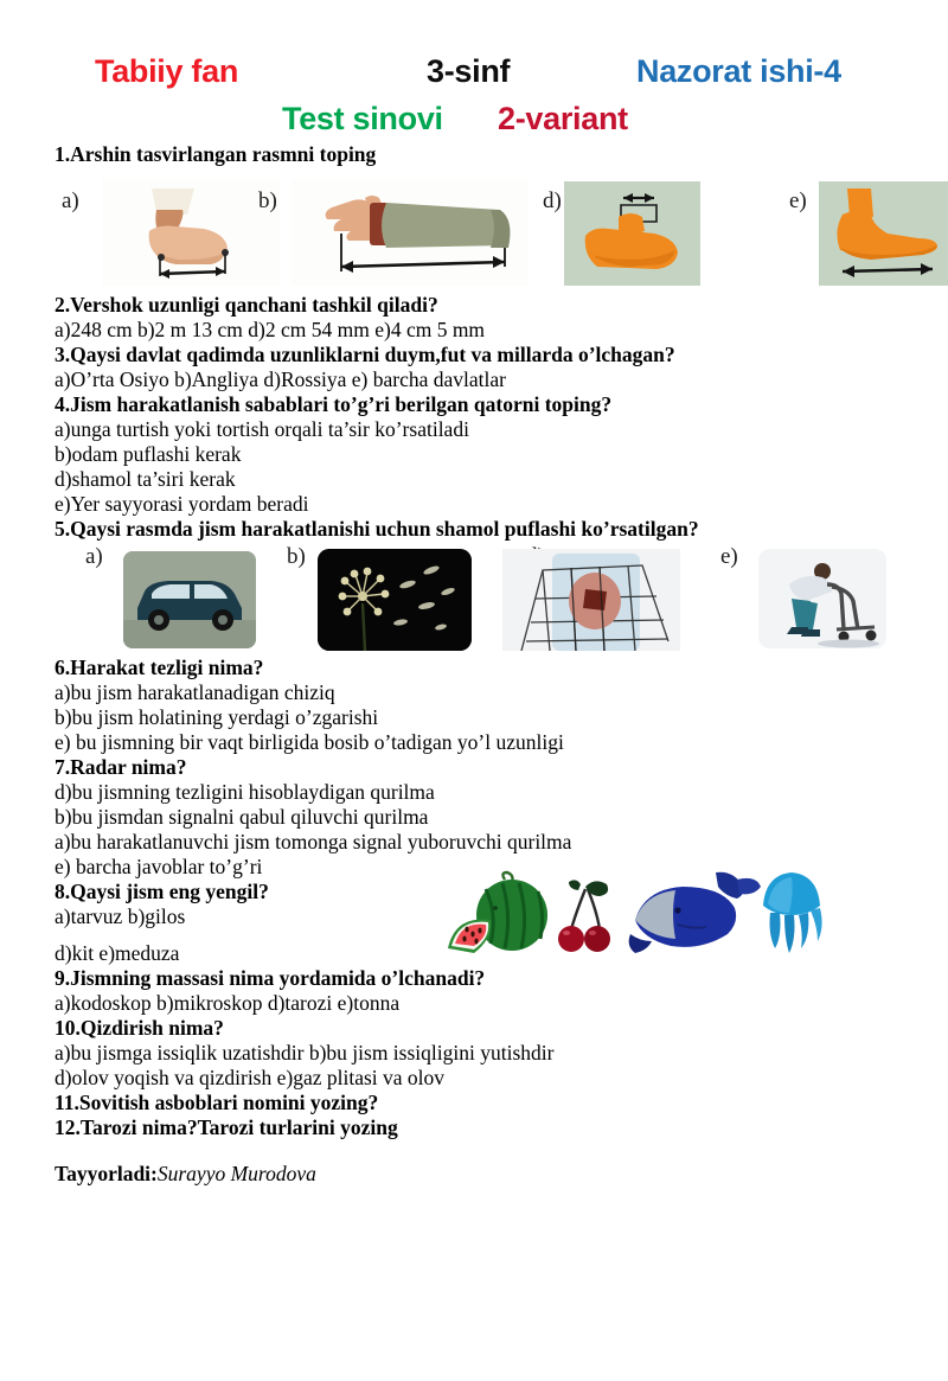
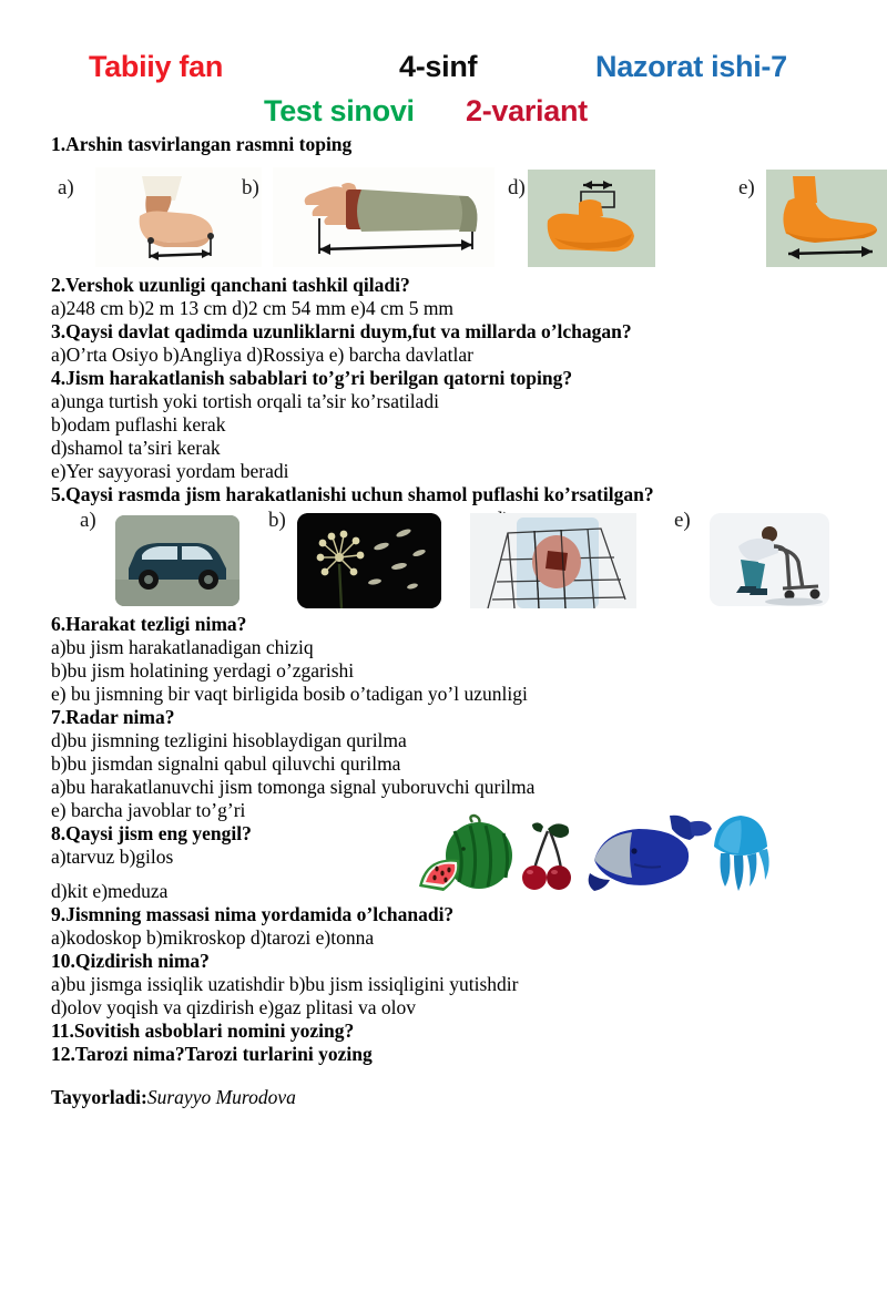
  Tabiiy fan
- 3-sinf
+ 4-sinf
- Nazorat ishi-4
+ Nazorat ishi-7
  Test sinovi
  2-variant
  1.Arshin tasvirlangan rasmni toping
  a)
  b)
  d)
  e)
  2.Vershok uzunligi qanchani tashkil qiladi?
  a)248 cm b)2 m 13 cm d)2 cm 54 mm e)4 cm 5 mm
  3.Qaysi davlat qadimda uzunliklarni duym,fut va millarda o’lchagan?
  a)O’rta Osiyo b)Angliya d)Rossiya e) barcha davlatlar
  4.Jism harakatlanish sabablari to’g’ri berilgan qatorni toping?
  a)unga turtish yoki tortish orqali ta’sir ko’rsatiladi
  b)odam puflashi kerak
  d)shamol ta’siri kerak
  e)Yer sayyorasi yordam beradi
  5.Qaysi rasmda jism harakatlanishi uchun shamol puflashi ko’rsatilgan?
  a)
  b)
  e)
  6.Harakat tezligi nima?
  a)bu jism harakatlanadigan chiziq
  b)bu jism holatining yerdagi o’zgarishi
  e) bu jismning bir vaqt birligida bosib o’tadigan yo’l uzunligi
  7.Radar nima?
  d)bu jismning tezligini hisoblaydigan qurilma
  b)bu jismdan signalni qabul qiluvchi qurilma
  a)bu harakatlanuvchi jism tomonga signal yuboruvchi qurilma
  e) barcha javoblar to’g’ri
  8.Qaysi jism eng yengil?
  a)tarvuz b)gilos
  d)kit e)meduza
  9.Jismning massasi nima yordamida o’lchanadi?
  a)kodoskop b)mikroskop d)tarozi e)tonna
  10.Qizdirish nima?
  a)bu jismga issiqlik uzatishdir b)bu jism issiqligini yutishdir
  d)olov yoqish va qizdirish e)gaz plitasi va olov
  11.Sovitish asboblari nomini yozing?
  12.Tarozi nima?Tarozi turlarini yozing
  Tayyorladi:Surayyo Murodova
